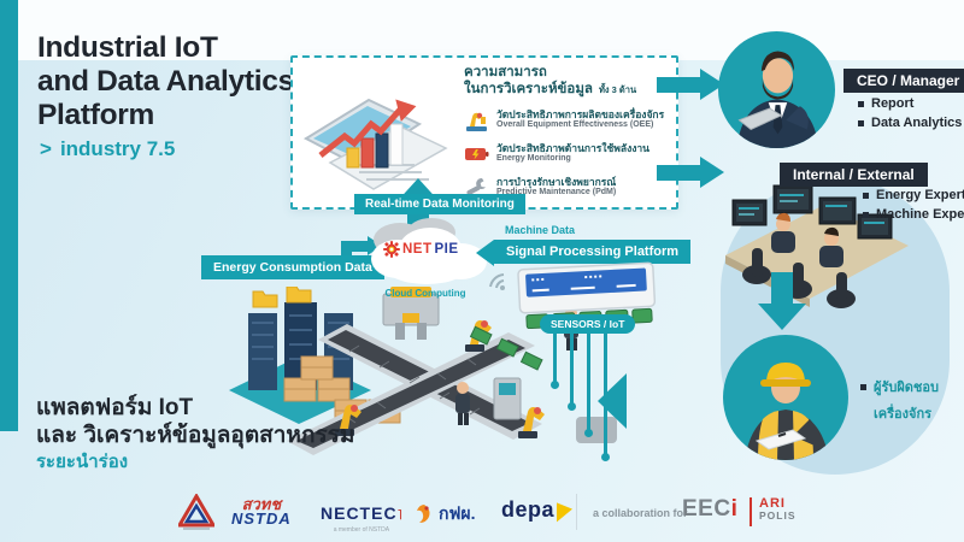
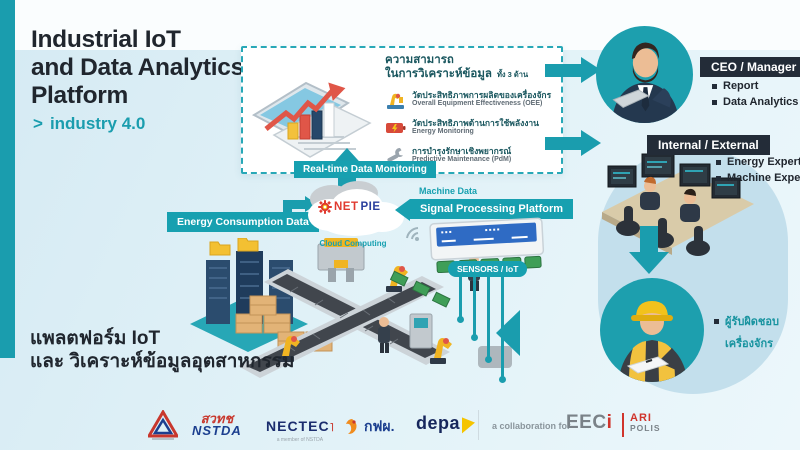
  Industrial IoT
  and Data Analytics
  Platform
- > industry 7.5
+ > industry 4.0
  ความสามารถ
  ในการวิเคราะห์ข้อมูล ทั้ง 3 ด้าน
  วัดประสิทธิภาพการผลิตของเครื่องจักร
  วัดประสิทธิภาพด้านการใช้พลังงาน
  การบำรุงรักษาเชิงพยากรณ์
  Real-time Data Monitoring
  Energy Consumption Data
  NET
  PIE
  Cloud Computing
  Machine Data
  Signal Processing Platform
  SENSORS / IoT
  CEO / Manager
  Report
  Data Analytics
  Internal / External
  Energy Exper
  Machine Expe
  ผู้รับผิดชอบ
  เครื่องจักร
  แพลตฟอร์ม IoT
  และ วิเคราะห์ข้อมูลอุตสาหกรรม
- ระยะนำร่อง
  สวทช
  NSTDA
  NECTEC˥
  กฟผ.
  depa
  a collaboration for
  EECi
  ARI
  POLIS
